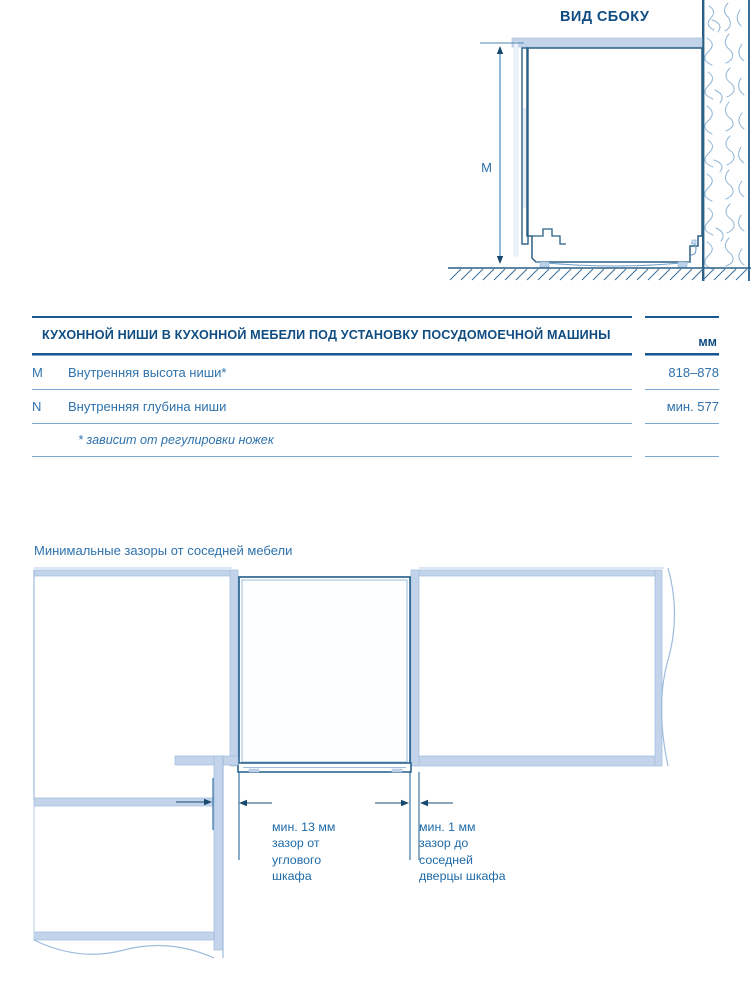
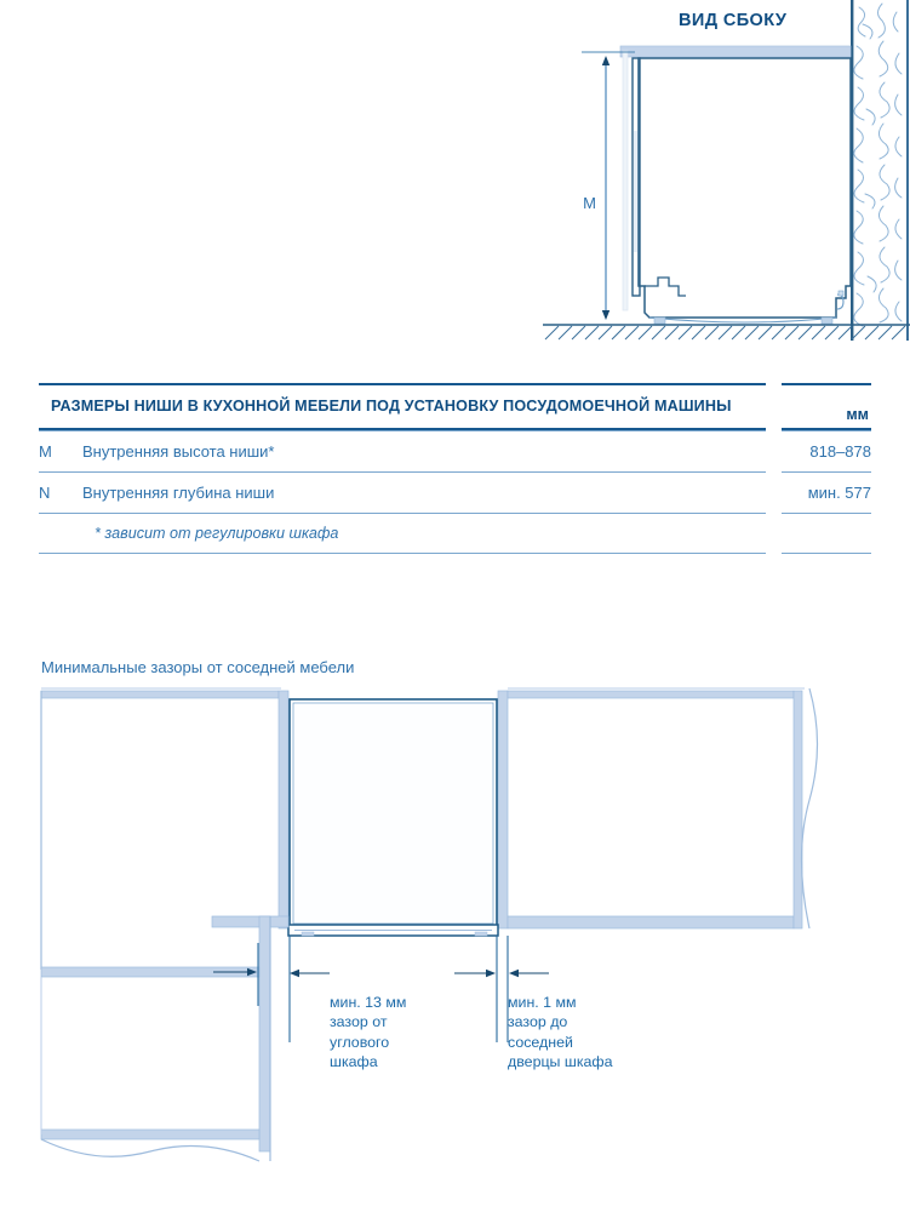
  ВИД СБОКУ
  M
- КУХОННОЙ НИШИ В КУХОННОЙ МЕБЕЛИ ПОД УСТАНОВКУ ПОСУДОМОЕЧНОЙ МАШИНЫ
+ РАЗМЕРЫ НИШИ В КУХОННОЙ МЕБЕЛИ ПОД УСТАНОВКУ ПОСУДОМОЕЧНОЙ МАШИНЫ
  мм
  M
  Внутренняя высота ниши*
  818–878
  N
  Внутренняя глубина ниши
  мин. 577
- * зависит от регулировки ножек
+ * зависит от регулировки шкафа
  Минимальные зазоры от соседней мебели
  мин. 13 мм
  зазор от
  углового
  шкафа
  мин. 1 мм
  зазор до
  соседней
  дверцы шкафа
